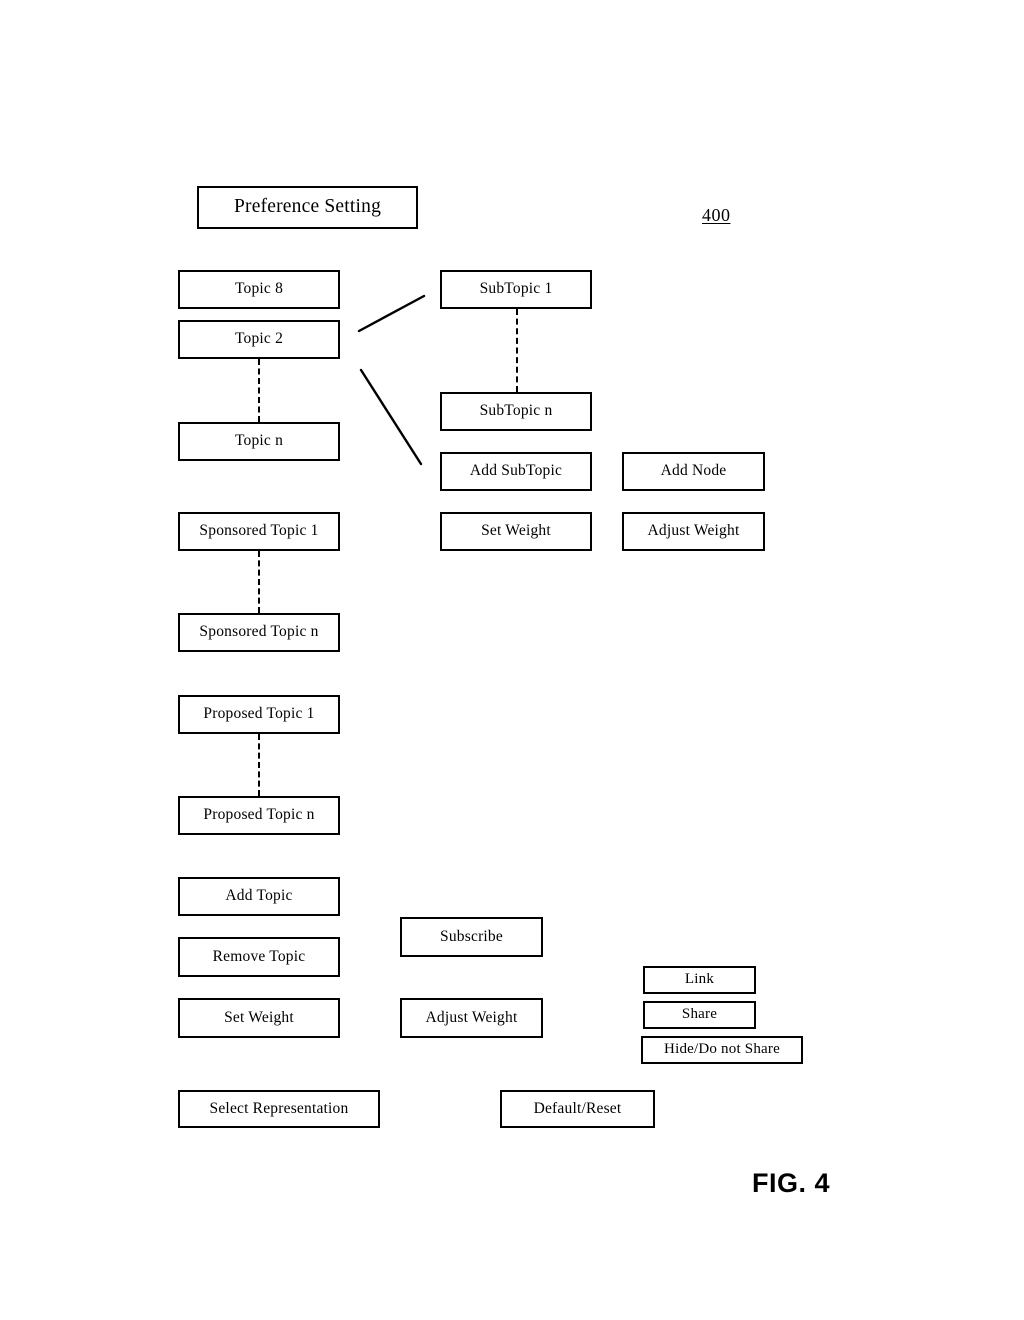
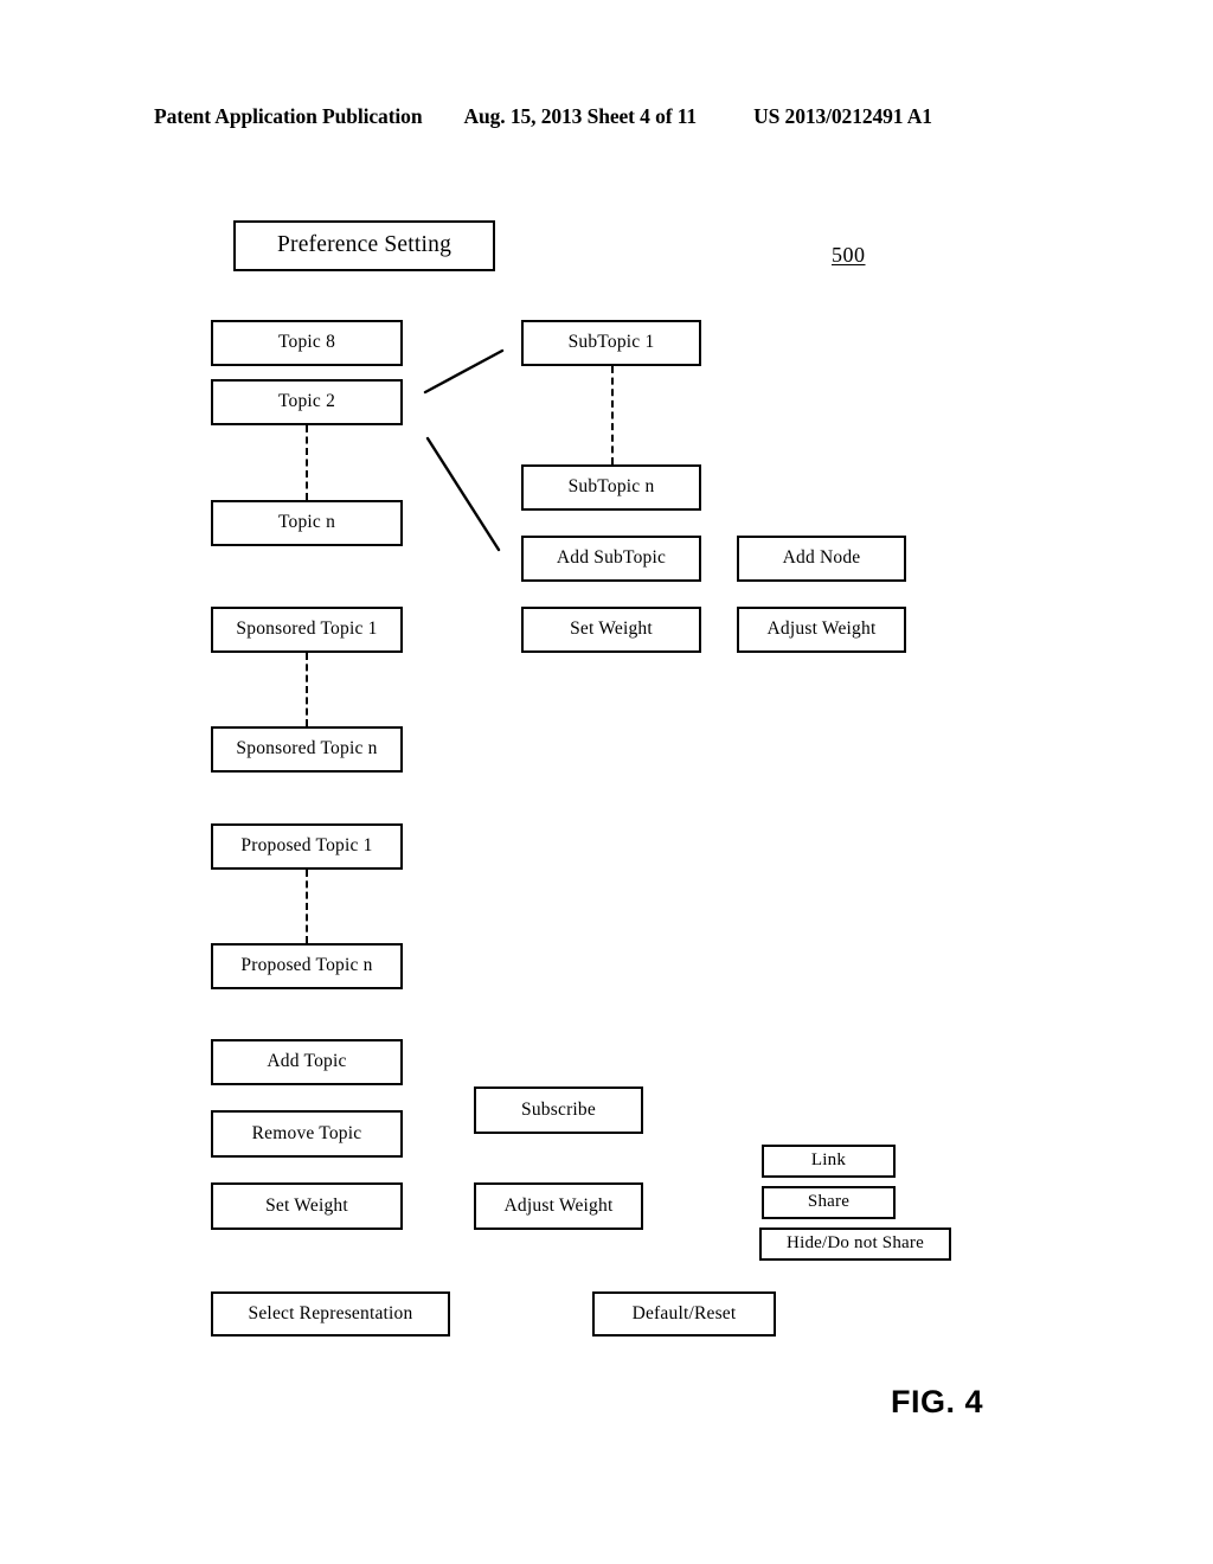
+ Patent Application Publication
+ Aug. 15, 2013 Sheet 4 of 11
+ US 2013/0212491 A1
- 400
+ 500
  Preference Setting
  Topic 8
  Topic 2
  Topic n
  Sponsored Topic 1
  Sponsored Topic n
  Proposed Topic 1
  Proposed Topic n
  Add Topic
  Remove Topic
  Set Weight
  SubTopic 1
  SubTopic n
  Add SubTopic
  Set Weight
  Add Node
  Adjust Weight
  Subscribe
  Adjust Weight
  Link
  Share
  Hide/Do not Share
  Select Representation
  Default/Reset
  FIG. 4
